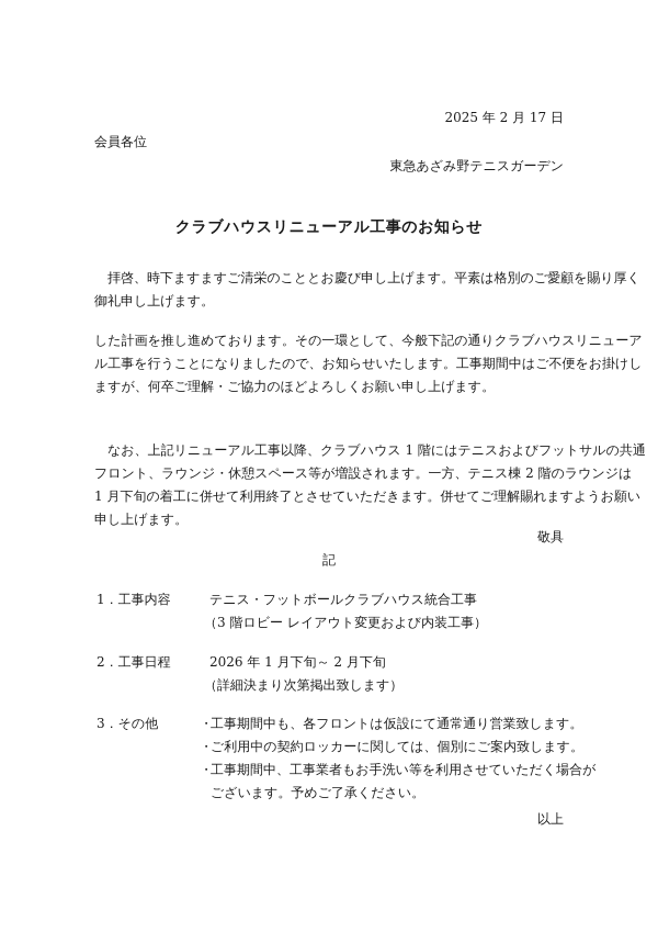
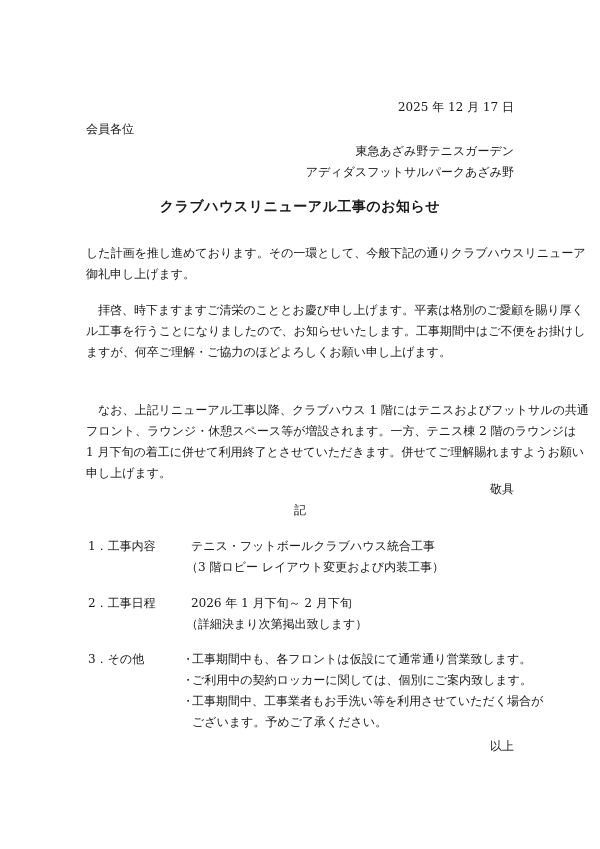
- 2025 年 2 月 17 日
+ 2025 年 12 月 17 日
  会員各位
  東急あざみ野テニスガーデン
+ アディダスフットサルパークあざみ野
  クラブハウスリニューアル工事のお知らせ
- 拝啓、時下ますますご清栄のこととお慶び申し上げます。平素は格別のご愛顧を賜り厚く
+ した計画を推し進めております。その一環として、今般下記の通りクラブハウスリニューア
  御礼申し上げます。
- した計画を推し進めております。その一環として、今般下記の通りクラブハウスリニューア
+ 拝啓、時下ますますご清栄のこととお慶び申し上げます。平素は格別のご愛顧を賜り厚く
  ル工事を行うことになりましたので、お知らせいたします。工事期間中はご不便をお掛けし
  ますが、何卒ご理解・ご協力のほどよろしくお願い申し上げます。
  なお、上記リニューアル工事以降、クラブハウス 1 階にはテニスおよびフットサルの共通
  フロント、ラウンジ・休憩スペース等が増設されます。一方、テニス棟 2 階のラウンジは
  1 月下旬の着工に併せて利用終了とさせていただきます。併せてご理解賜れますようお願い
  申し上げます。
  敬具
  記
  1．工事内容
  テニス・フットボールクラブハウス統合工事
  （3 階ロビー レイアウト変更および内装工事）
  2．工事日程
  2026 年 1 月下旬～ 2 月下旬
  （詳細決まり次第掲出致します）
  3．その他
  ・工事期間中も、各フロントは仮設にて通常通り営業致します。
  ・ご利用中の契約ロッカーに関しては、個別にご案内致します。
  ・工事期間中、工事業者もお手洗い等を利用させていただく場合が
  ございます。予めご了承ください。
  以上
